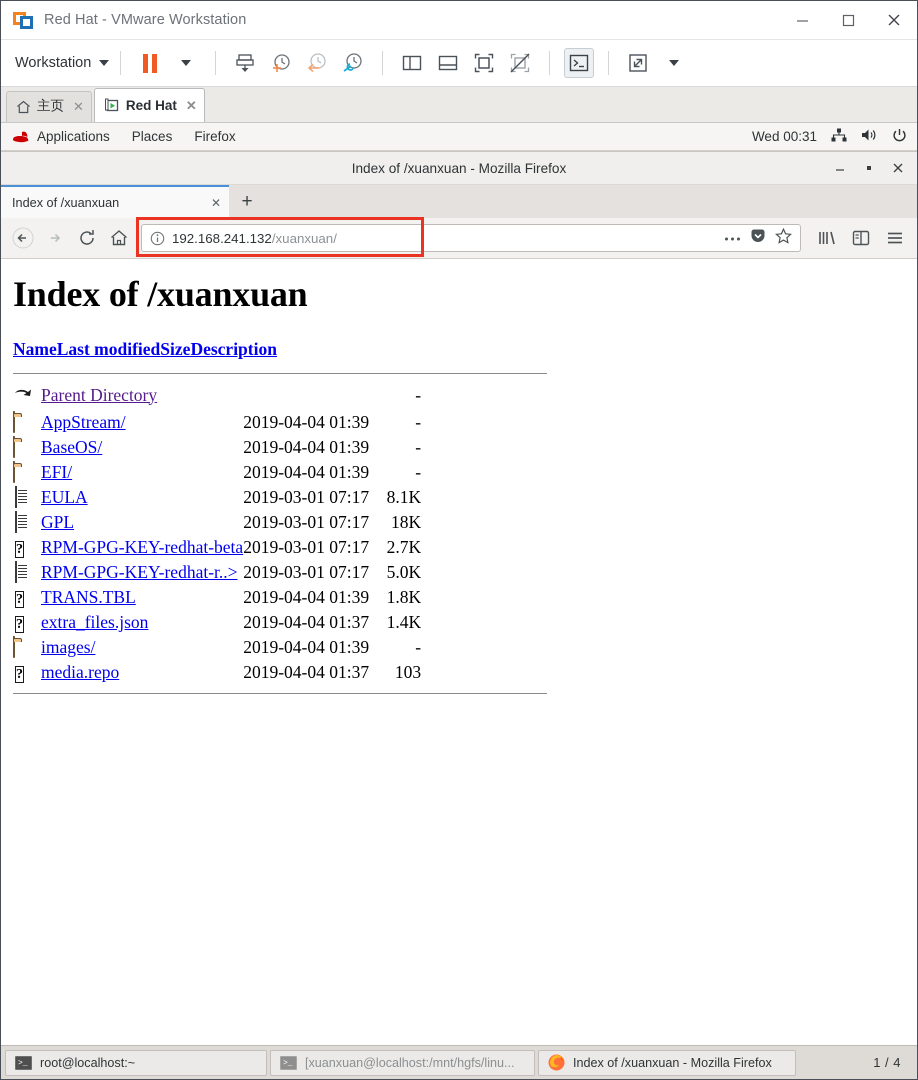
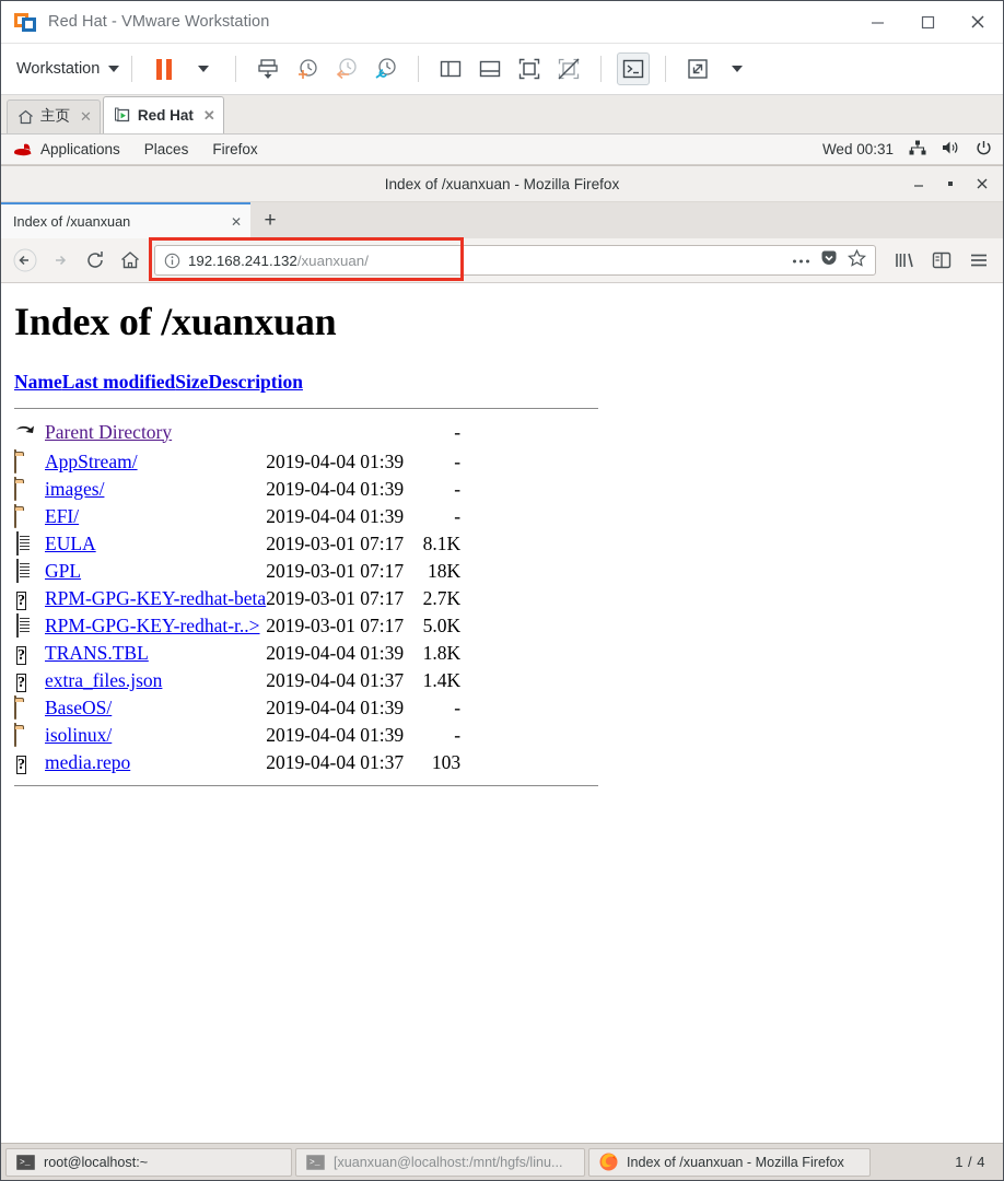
  Red Hat - VMware Workstation
  Workstation
  主页
  ✕
  Red Hat
  ✕
  Applications
  Places
  Firefox
  Wed 00:31
  Index of /xuanxuan - Mozilla Firefox
  Index of /xuanxuan
  ✕
  +
  192.168.241.132/xuanxuan/
  Index of /xuanxuan
  Name	Last modified	Size	Description
  	Parent Directory		-
  	AppStream/	2019-04-04 01:39	-
- 	BaseOS/	2019-04-04 01:39	-
+ 	images/	2019-04-04 01:39	-
  	EFI/	2019-04-04 01:39	-
  	EULA	2019-03-01 07:17	8.1K
  	GPL	2019-03-01 07:17	18K
  ?	RPM-GPG-KEY-redhat-beta	2019-03-01 07:17	2.7K
  	RPM-GPG-KEY-redhat-r..>	2019-03-01 07:17	5.0K
  ?	TRANS.TBL	2019-04-04 01:39	1.8K
  ?	extra_files.json	2019-04-04 01:37	1.4K
- 	images/	2019-04-04 01:39	-
+ 	BaseOS/	2019-04-04 01:39	-
+ 	isolinux/	2019-04-04 01:39	-
  ?	media.repo	2019-04-04 01:37	103
  >_
  root@localhost:~
  >_
  [xuanxuan@localhost:/mnt/hgfs/linu...
  Index of /xuanxuan - Mozilla Firefox
  1 / 4
